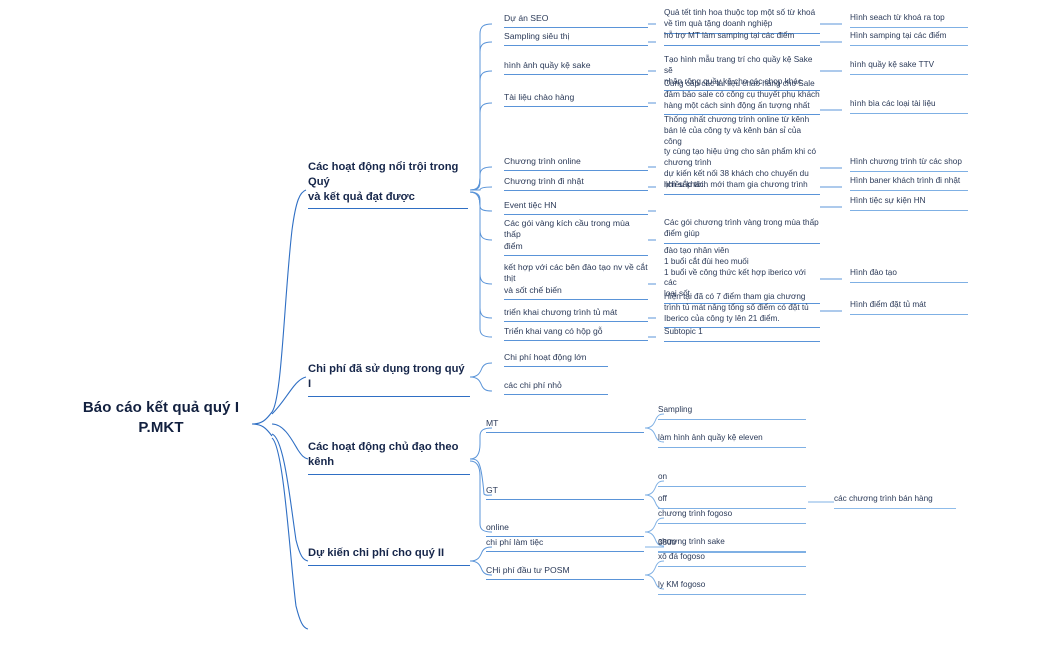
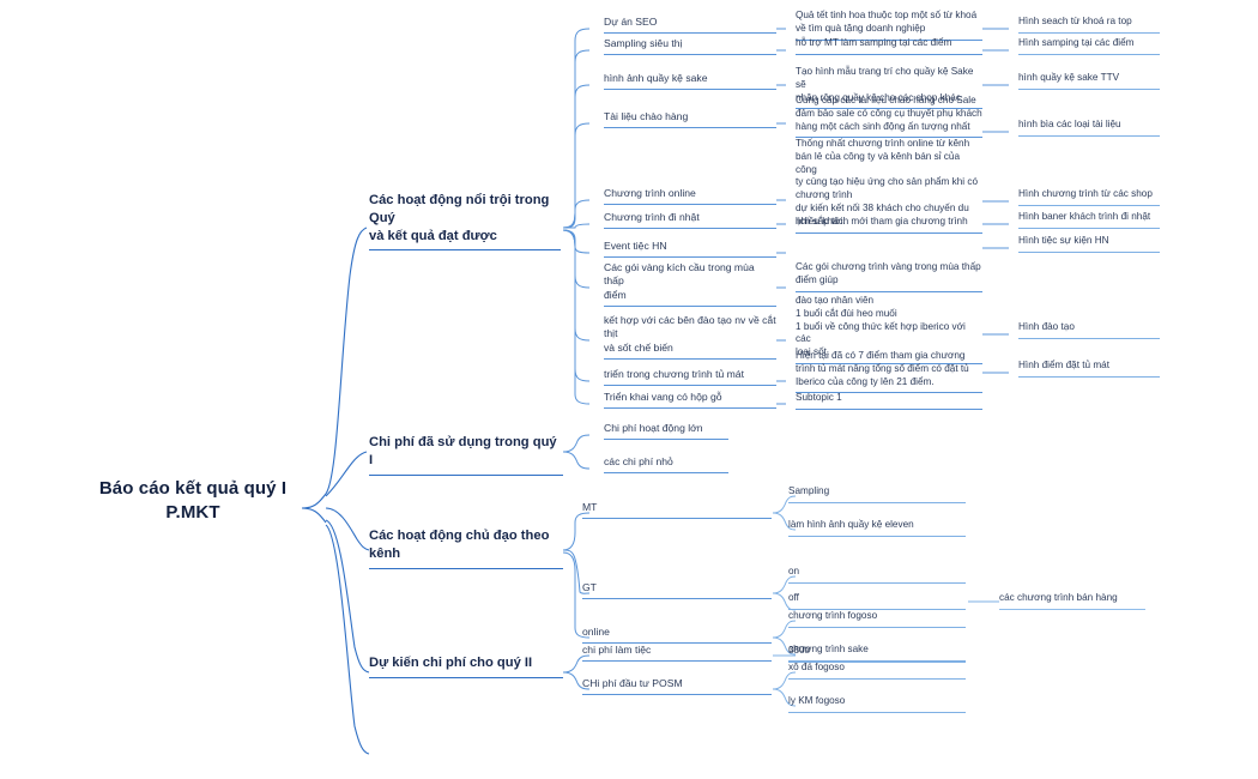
  Báo cáo kết quả quý I
  P.MKT
  Các hoạt động nổi trội trong Quý
  và kết quả đạt được
  Chi phí đã sử dụng trong quý I
  Các hoạt động chủ đạo theo
  kênh
  Dự kiến chi phí cho quý II
  Dự án SEO
  Sampling siêu thị
  hình ảnh quầy kệ sake
  Tài liệu chào hàng
  Chương trình online
  Chương trình đi nhật
  Event tiệc HN
  Các gói vàng kích cầu trong mùa thấp
  điểm
  kết hợp với các bên đào tạo nv về cắt thịt
  và sốt chế biến
- triển khai chương trình tủ mát
+ triển trong chương trình tủ mát
  Triển khai vang có hộp gỗ
  Quả tết tinh hoa thuộc top một số từ khoá
  về tìm quà tặng doanh nghiệp
  hỗ trợ MT làm samping tại các điểm
  Tạo hình mẫu trang trí cho quầy kệ Sake sẽ
  nhân rộng quầy kệ cho các shop khác
  Cung cấp các tài liệu chào hàng cho Sale
  đảm bảo sale có công cụ thuyết phụ khách
  hàng một cách sinh động ấn tượng nhất
  Thống nhất chương trình online từ kênh
  bán lẻ của công ty và kênh bán sỉ của công
  ty cùng tạo hiệu ứng cho sản phẩm khi có
  chương trình
  dự kiến kết nối 38 khách cho chuyến du
  lịch sắp tới.
  nhiều khách mới tham gia chương trình
  Các gói chương trình vàng trong mùa thấp
  điểm giúp
  đào tạo nhân viên
  1 buổi cắt đùi heo muối
  1 buổi về công thức kết hợp iberico với các
  loại sốt.
  Hiện tại đã có 7 điểm tham gia chương
  trình tủ mát nâng tổng số điểm có đặt tủ
  Iberico của công ty lên 21 điểm.
  Subtopic 1
  Hình seach từ khoá ra top
  Hình samping tại các điểm
  hình quầy kệ sake TTV
  hình bìa các loại tài liệu
  Hình chương trình từ các shop
  Hình baner khách trình đi nhật
  Hình tiệc sự kiện HN
  Hình đào tạo
  Hình điểm đặt tủ mát
  Chi phí hoạt động lớn
  các chi phí nhỏ
  MT
  GT
  online
  Sampling
  làm hình ảnh quầy kệ eleven
  on
  off
  chương trình fogoso
  chương trình sake
  các chương trình bán hàng
  chi phí làm tiệc
  CHi phí đầu tư POSM
  380tr
  xô đá fogoso
  ly KM fogoso
